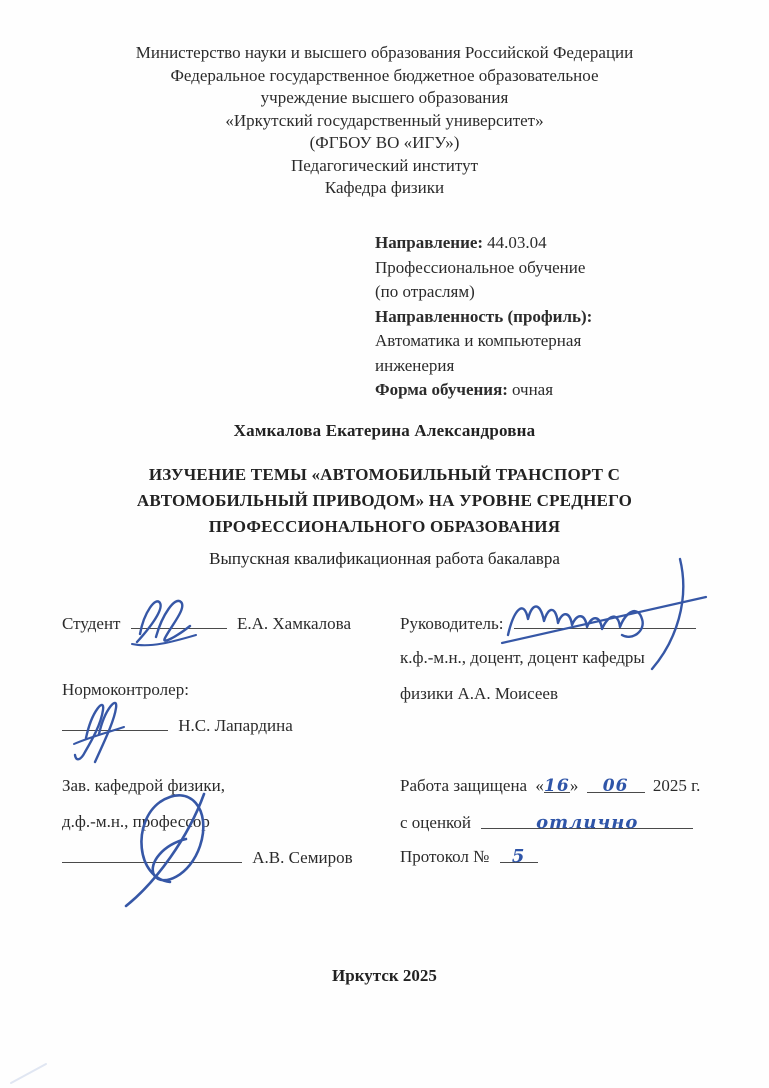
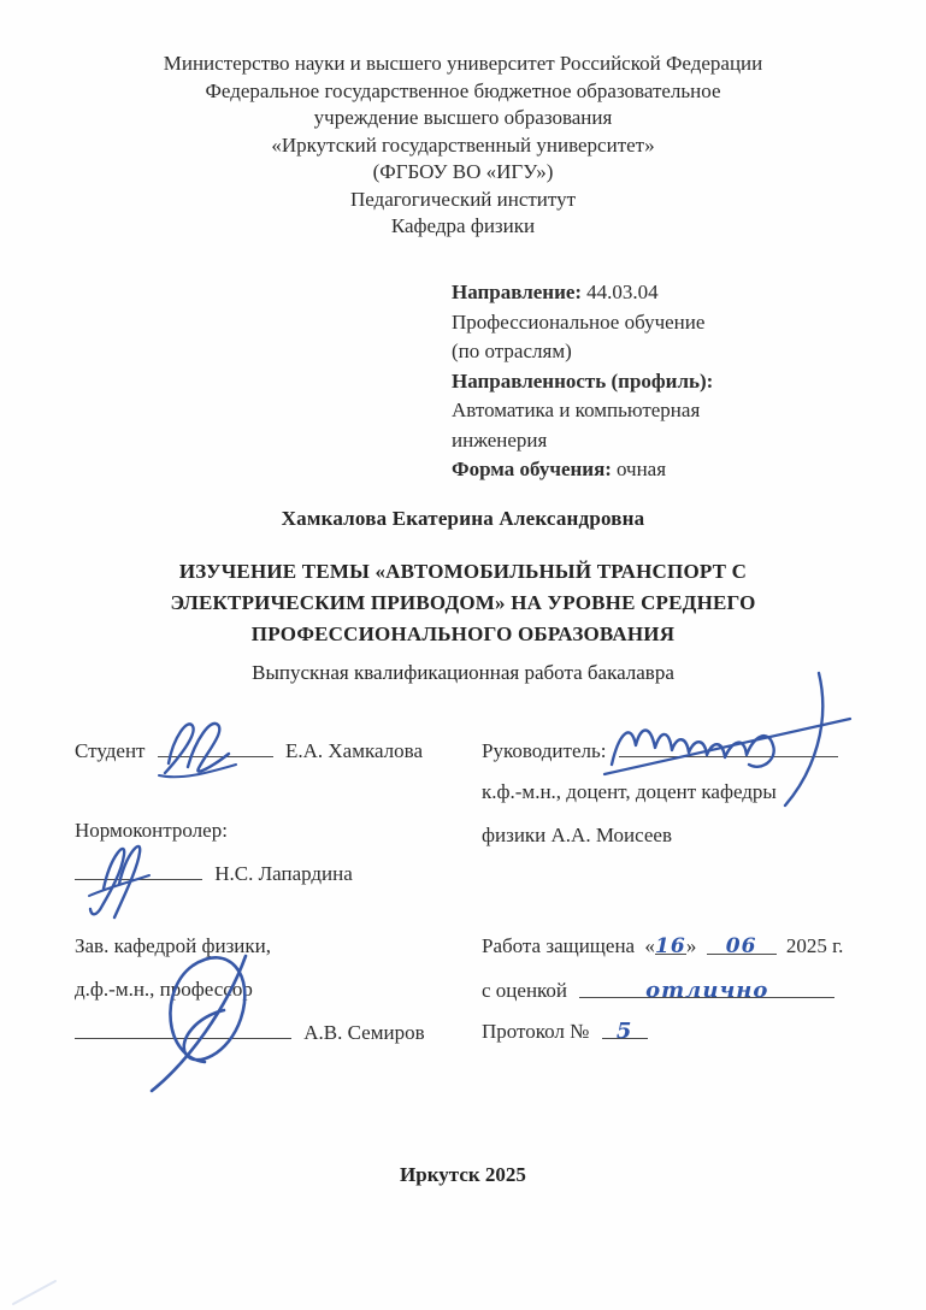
- Министерство науки и высшего образования Российской Федерации
+ Министерство науки и высшего университет Российской Федерации
  Федеральное государственное бюджетное образовательное
  учреждение высшего образования
  «Иркутский государственный университет»
  (ФГБОУ ВО «ИГУ»)
  Педагогический институт
  Кафедра физики
  Направление: 44.03.04
  Профессиональное обучение
  (по отраслям)
  Направленность (профиль):
  Автоматика и компьютерная
  инженерия
  Форма обучения: очная
  Хамкалова Екатерина Александровна
  ИЗУЧЕНИЕ ТЕМЫ «АВТОМОБИЛЬНЫЙ ТРАНСПОРТ С
- АВТОМОБИЛЬНЫЙ ПРИВОДОМ» НА УРОВНЕ СРЕДНЕГО
+ ЭЛЕКТРИЧЕСКИМ ПРИВОДОМ» НА УРОВНЕ СРЕДНЕГО
  ПРОФЕССИОНАЛЬНОГО ОБРАЗОВАНИЯ
  Выпускная квалификационная работа бакалавра
  Студент Е.А. Хамкалова
  Руководитель:
  к.ф.-м.н., доцент, доцент кафедры
  физики А.А. Моисеев
  Нормоконтролер:
  Н.С. Лапардина
  Зав. кафедрой физики,
  д.ф.-м.н., пофессор
  А.В. Семиров
  Работа защищена «16» 06 2025 г.
  с оценкой отлично
  Протокол № 5
  Иркутск 2025
